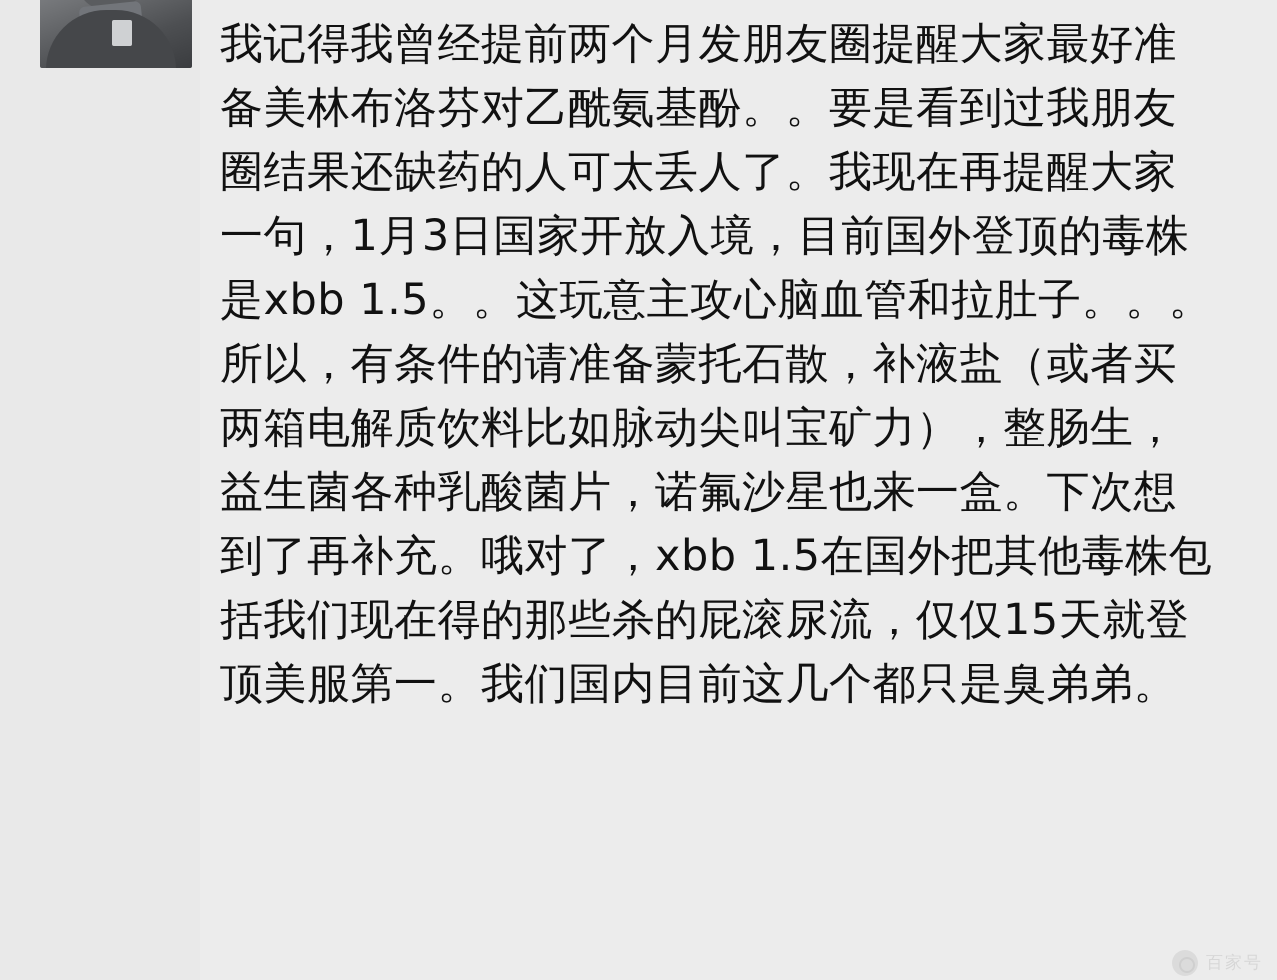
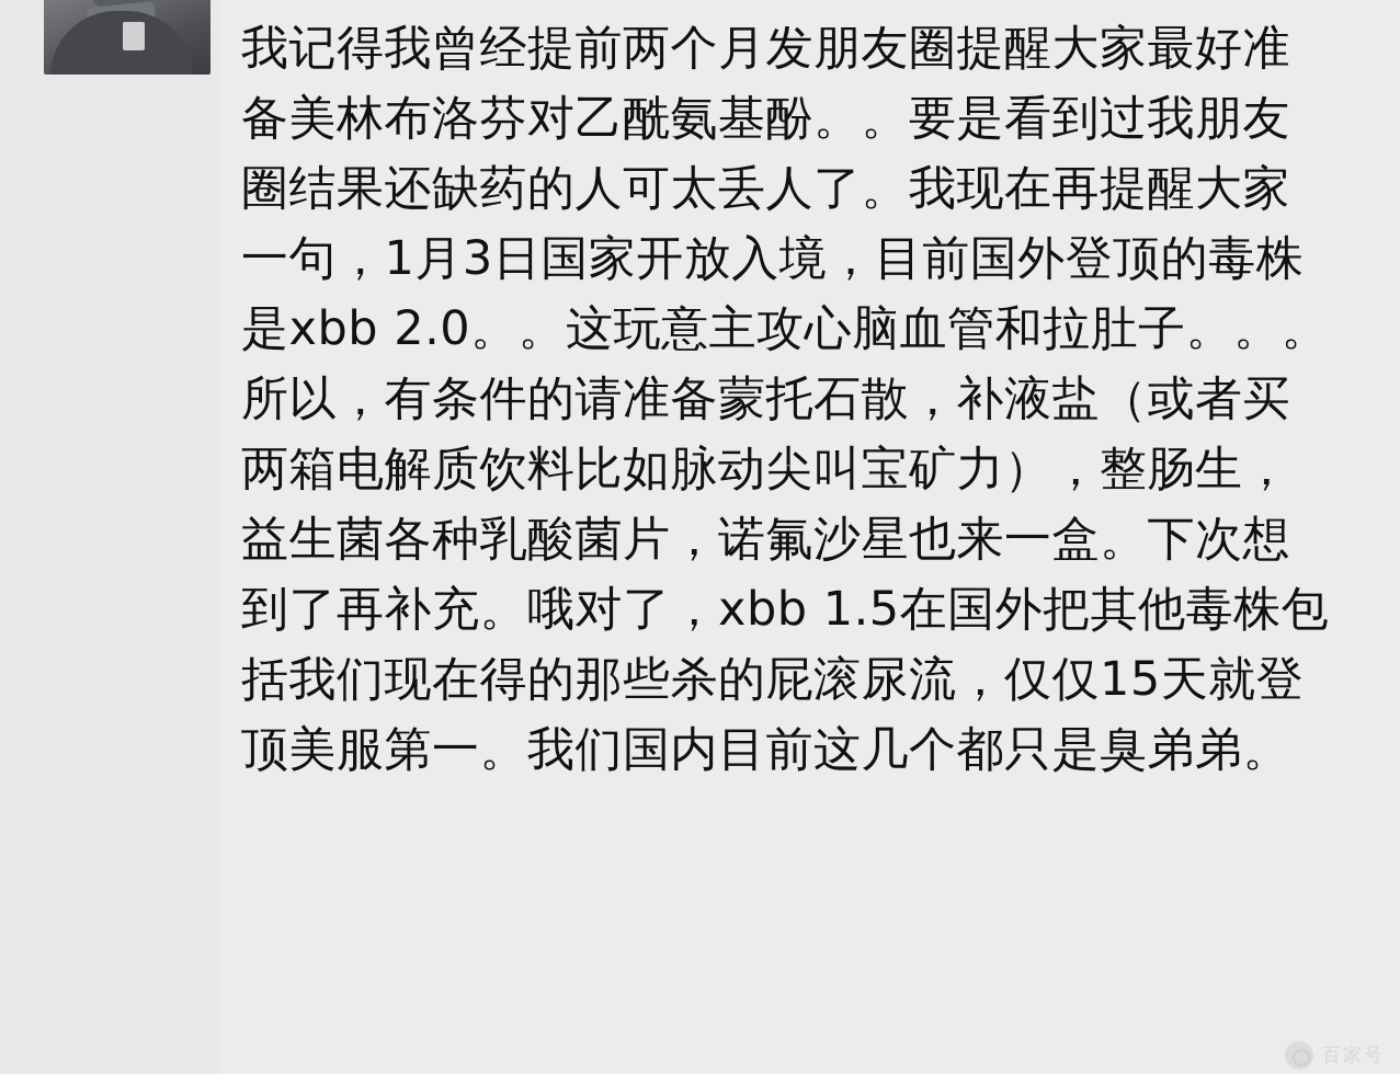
- 我记得我曾经提前两个月发朋友圈提醒大家最好准备美林布洛芬对乙酰氨基酚。。要是看到过我朋友圈结果还缺药的人可太丢人了。我现在再提醒大家一句，1月3日国家开放入境，目前国外登顶的毒株是xbb 1.5。。这玩意主攻心脑血管和拉肚子。。。所以，有条件的请准备蒙托石散，补液盐（或者买两箱电解质饮料比如脉动尖叫宝矿力），整肠生，益生菌各种乳酸菌片，诺氟沙星也来一盒。下次想到了再补充。哦对了，xbb 1.5在国外把其他毒株包括我们现在得的那些杀的屁滚尿流，仅仅15天就登顶美服第一。我们国内目前这几个都只是臭弟弟。
+ 我记得我曾经提前两个月发朋友圈提醒大家最好准备美林布洛芬对乙酰氨基酚。。要是看到过我朋友圈结果还缺药的人可太丢人了。我现在再提醒大家一句，1月3日国家开放入境，目前国外登顶的毒株是xbb 2.0。。这玩意主攻心脑血管和拉肚子。。。所以，有条件的请准备蒙托石散，补液盐（或者买两箱电解质饮料比如脉动尖叫宝矿力），整肠生，益生菌各种乳酸菌片，诺氟沙星也来一盒。下次想到了再补充。哦对了，xbb 1.5在国外把其他毒株包括我们现在得的那些杀的屁滚尿流，仅仅15天就登顶美服第一。我们国内目前这几个都只是臭弟弟。
